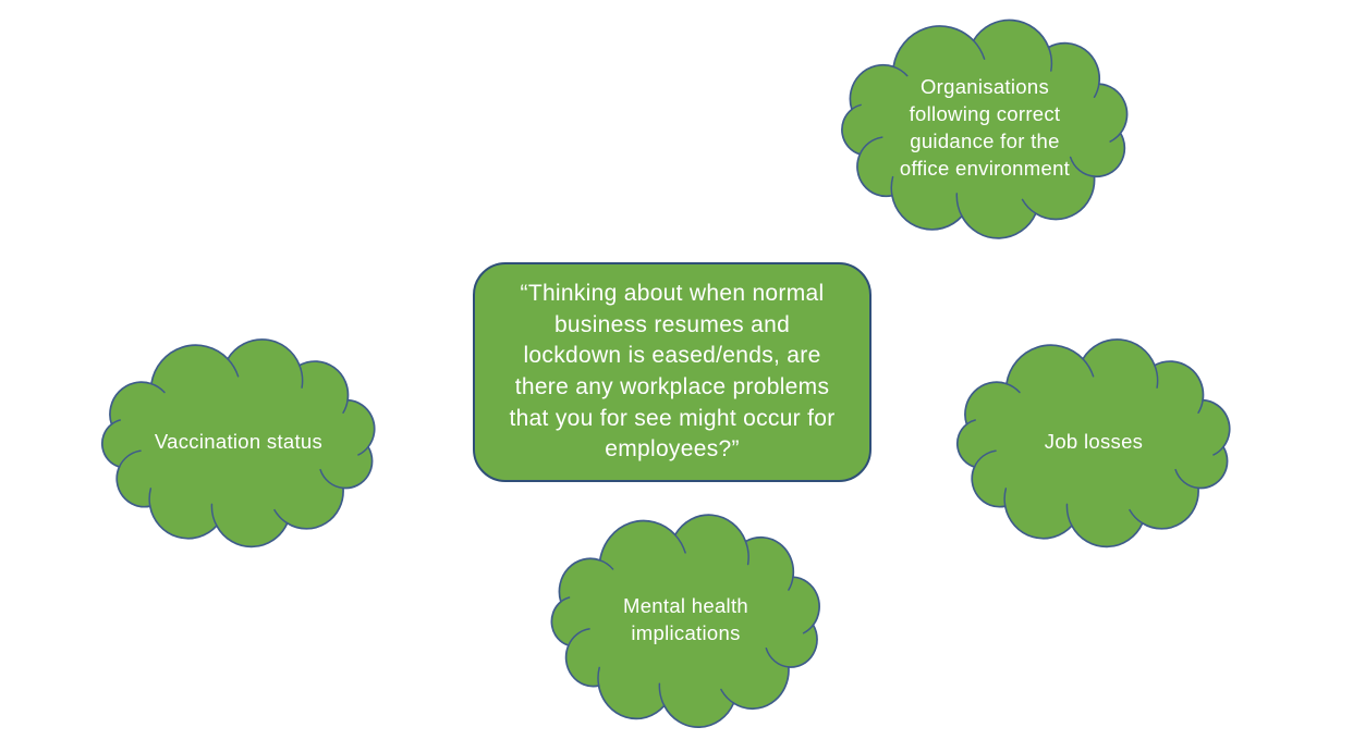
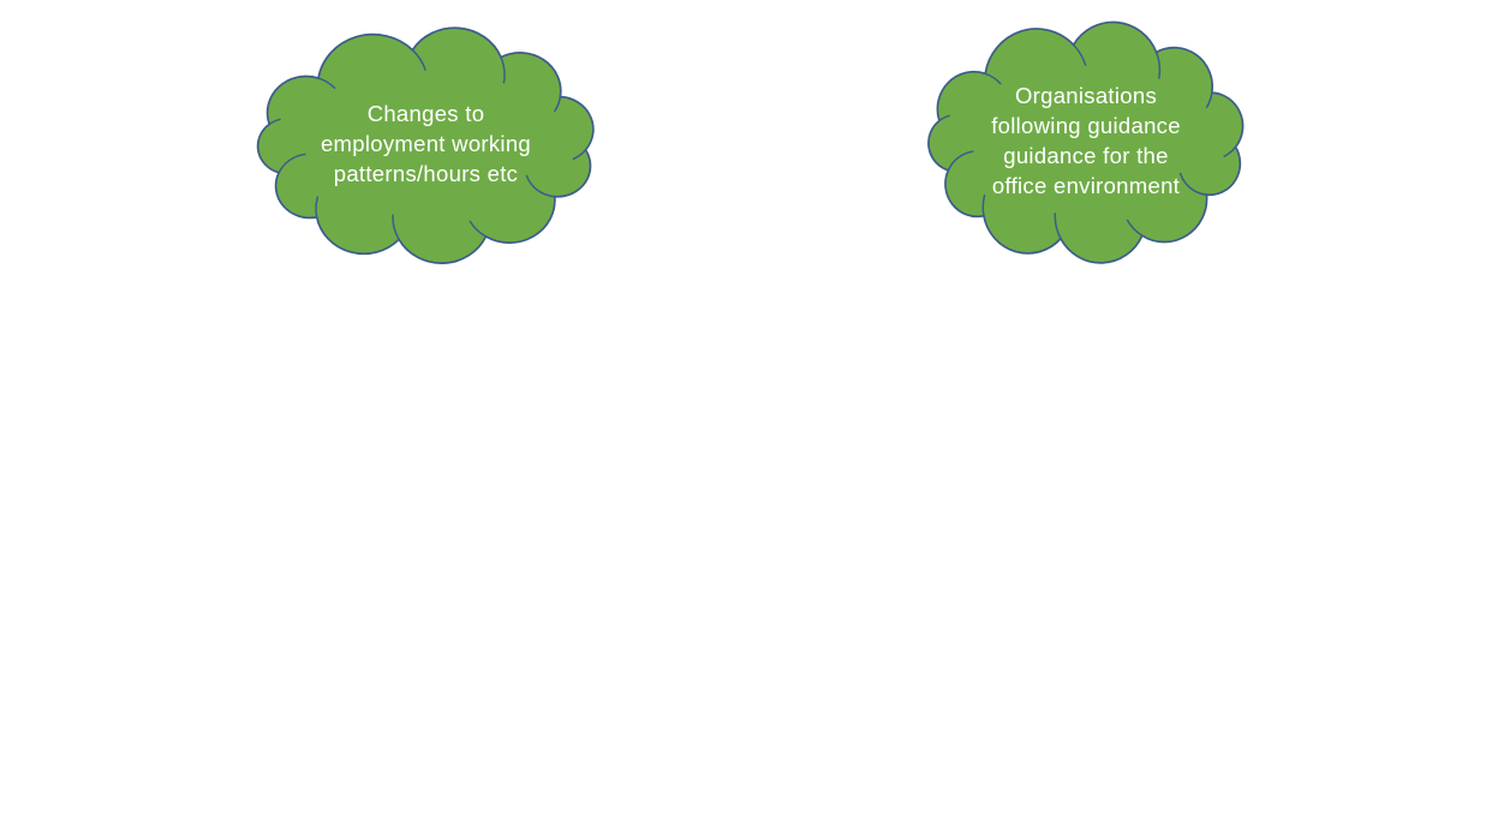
+ Changes to employment working patterns/hours etc
- Organisations following correct guidance for the office environment
+ Organisations following guidance guidance for the office environment
- Vaccination status
- Job losses
- Mental health implications
- “Thinking about when normal business resumes and lockdown is eased/ends, are there any workplace problems that you for see might occur for employees?”
